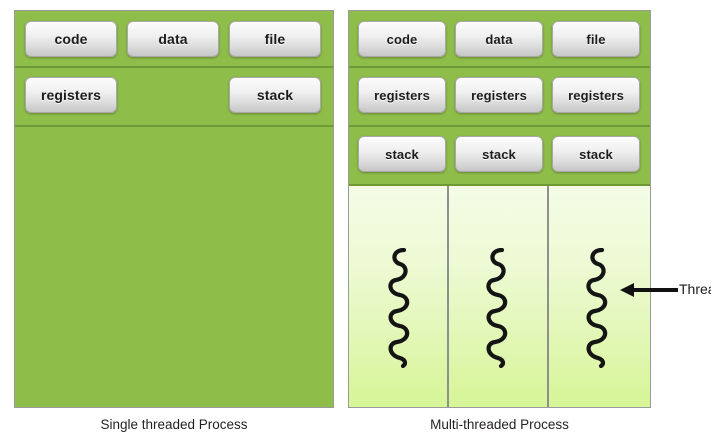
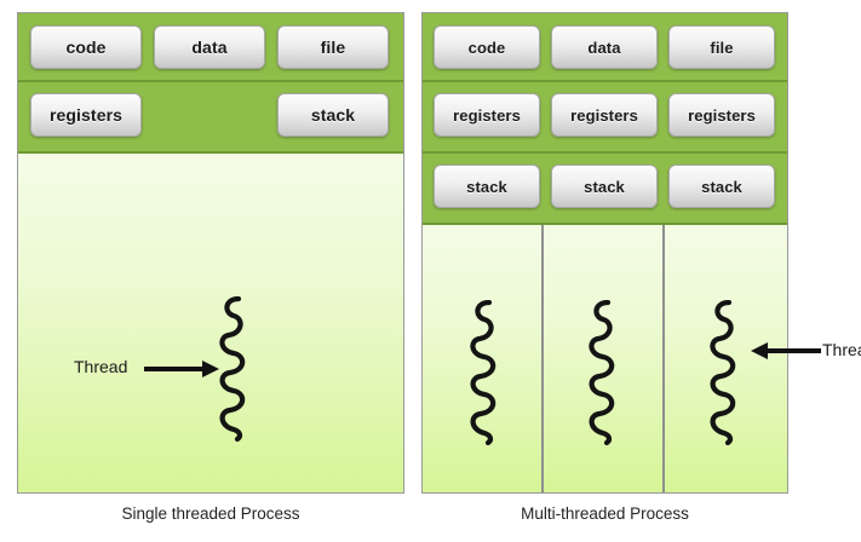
  code
  data
  file
  registers
  stack
+ Thread
  Single threaded Process
  code
  data
  file
  registers
  registers
  registers
  stack
  stack
  stack
  Multi-threaded Process
